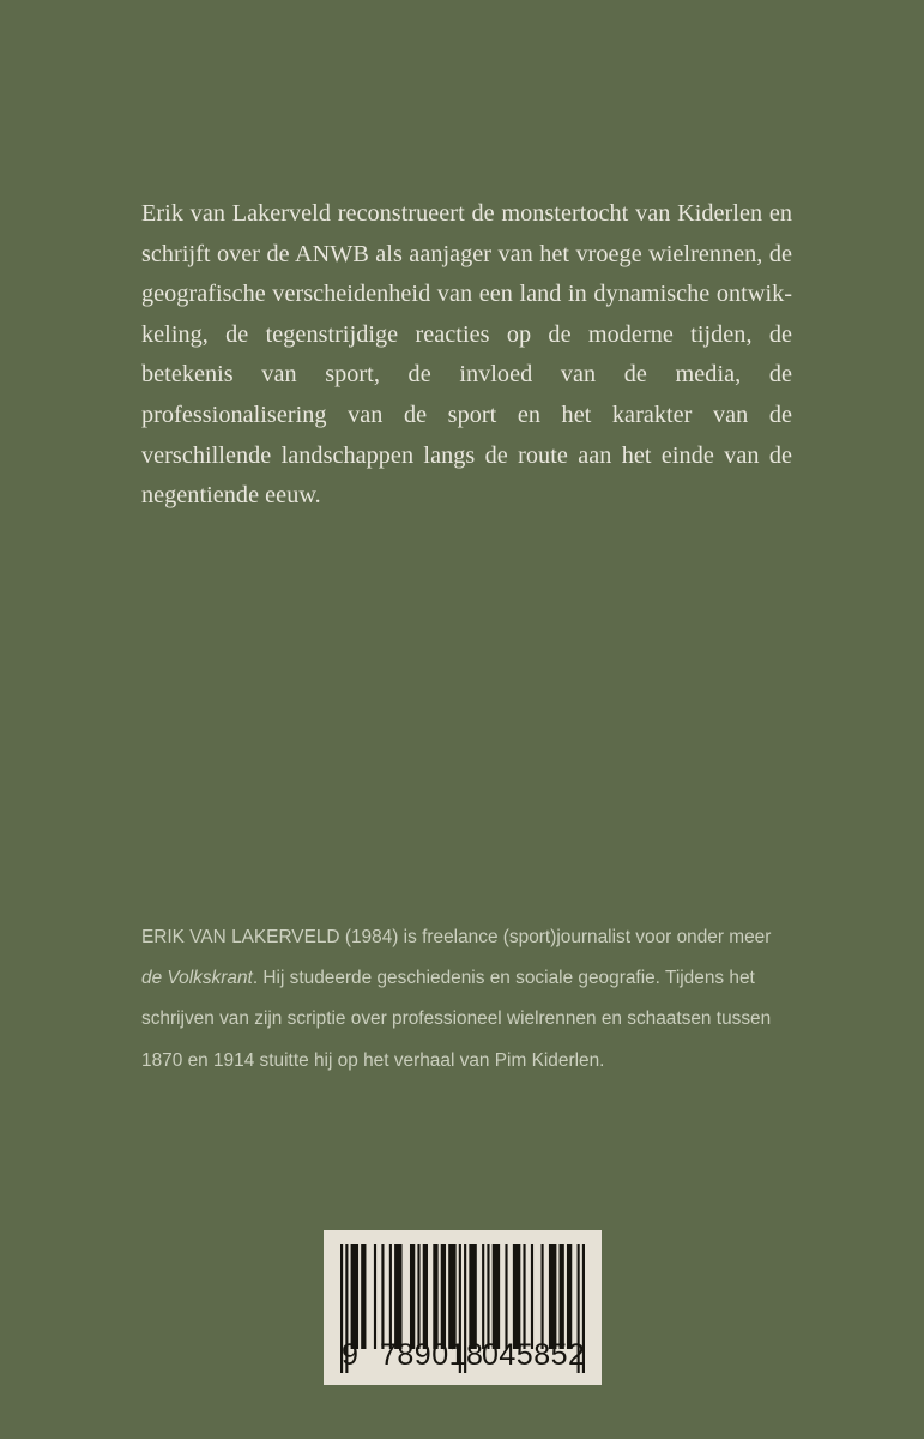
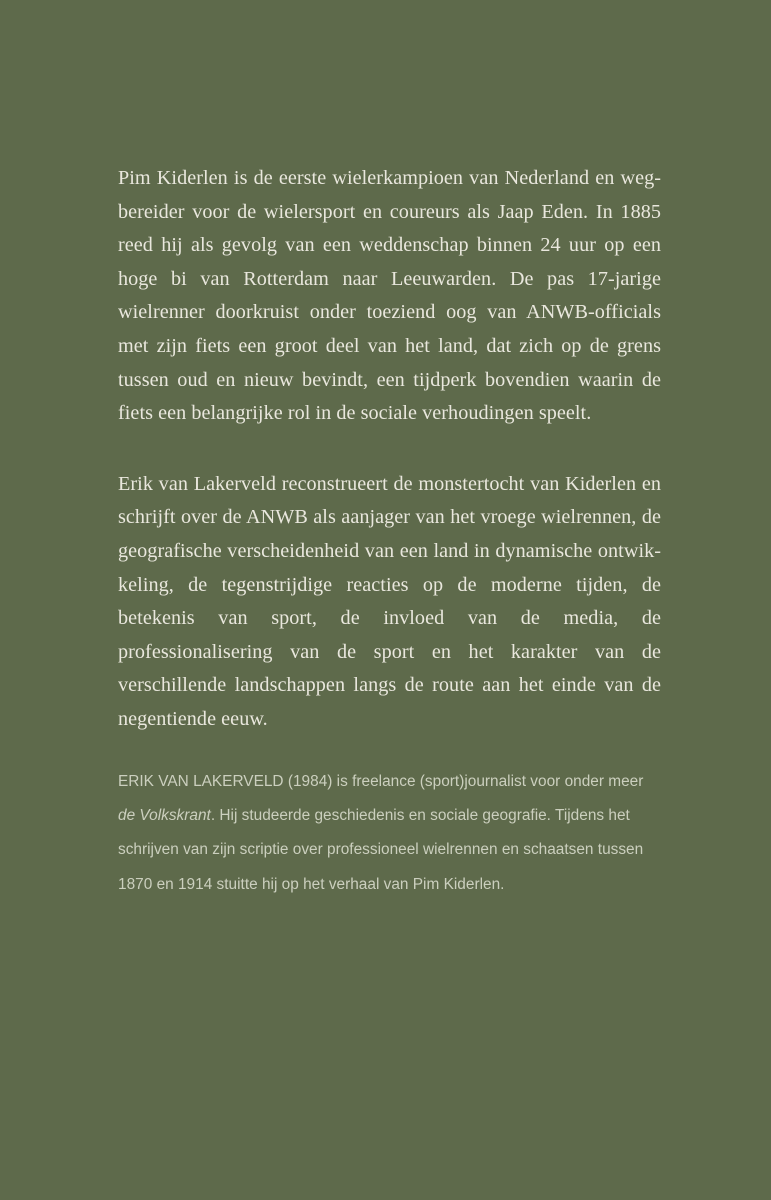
+ Pim Kiderlen is de eerste wielerkampioen van Nederland en weg­bereider voor de wielersport en coureurs als Jaap Eden. In 1885 reed hij als gevolg van een weddenschap binnen 24 uur op een hoge bi van Rotterdam naar Leeuwarden. De pas 17-jarige wielrenner doorkruist onder toeziend oog van ANWB-officials met zijn fiets een groot deel van het land, dat zich op de grens tussen oud en nieuw bevindt, een tijdperk bovendien waarin de fiets een belang­rijke rol in de sociale verhoudingen speelt.
  Erik van Lakerveld reconstrueert de monstertocht van Kiderlen en schrijft over de ANWB als aanjager van het vroege wielrennen, de geografische verscheidenheid van een land in dynamische ontwik­keling, de tegenstrijdige reacties op de moderne tijden, de betekenis van sport, de invloed van de media, de professionalisering van de sport en het karakter van de verschillende landschappen langs de route aan het einde van de negentiende eeuw.
  ERIK VAN LAKERVELD (1984) is freelance (sport)journalist voor onder meer de Volkskrant. Hij studeerde geschiedenis en sociale geografie. Tijdens het schrijven van zijn scriptie over professioneel wielrennen en schaatsen tussen 1870 en 1914 stuitte hij op het verhaal van Pim Kiderlen.
- 9
- 789018
- 045852
